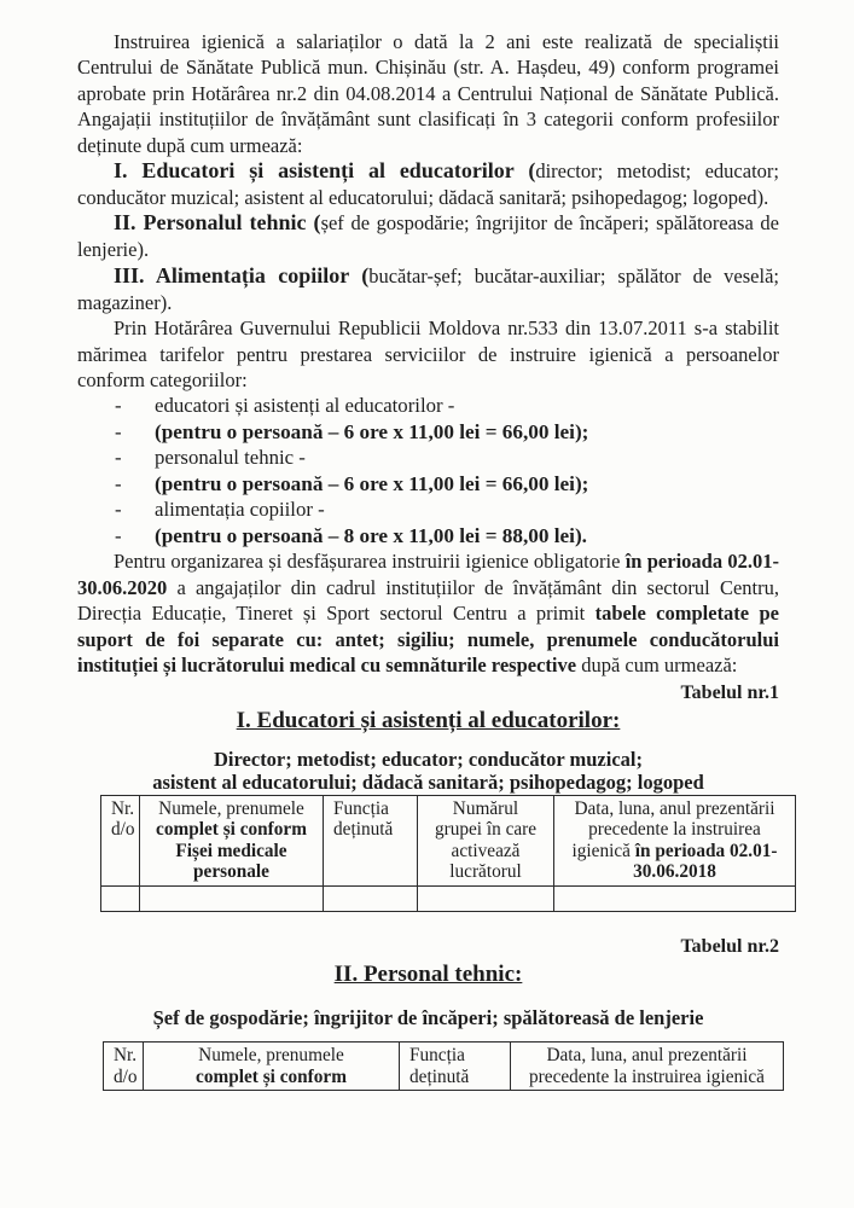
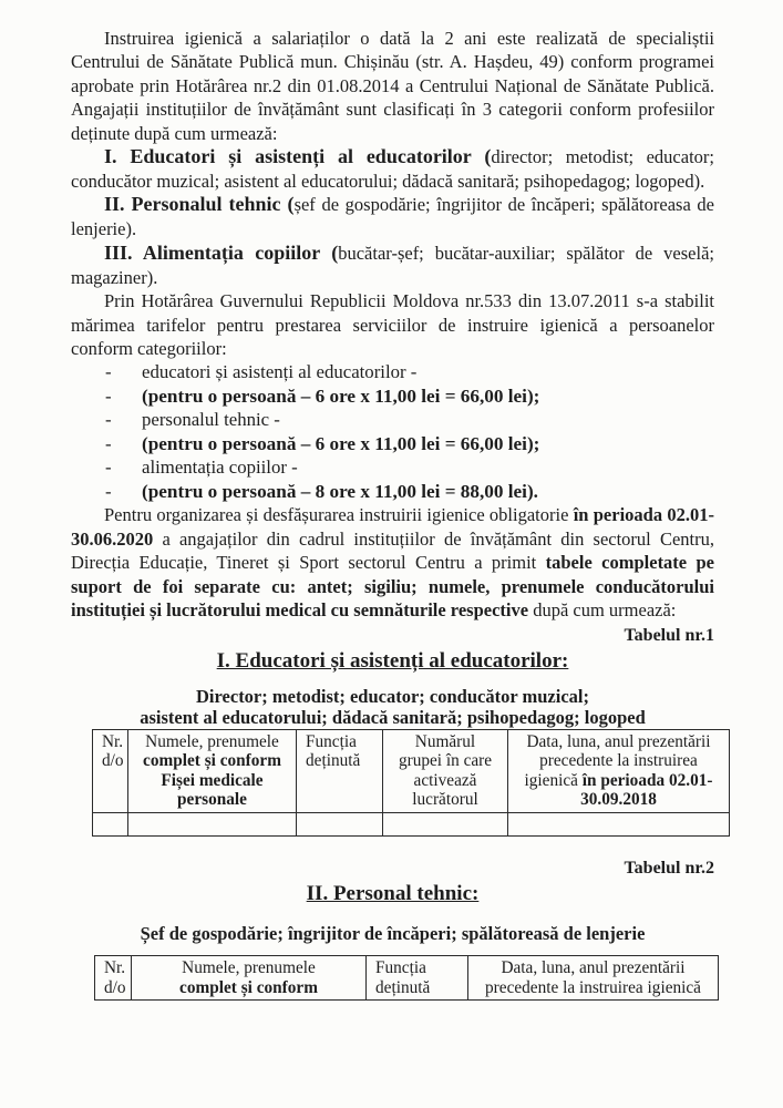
- Instruirea igienică a salariaților o dată la 2 ani este realizată de specialiștii Centrului de Sănătate Publică mun. Chișinău (str. A. Hașdeu, 49) conform programei aprobate prin Hotărârea nr.2 din 04.08.2014 a Centrului Național de Sănătate Publică. Angajații instituțiilor de învățământ sunt clasificați în 3 categorii conform profesiilor deținute după cum urmează:
+ Instruirea igienică a salariaților o dată la 2 ani este realizată de specialiștii Centrului de Sănătate Publică mun. Chișinău (str. A. Hașdeu, 49) conform programei aprobate prin Hotărârea nr.2 din 01.08.2014 a Centrului Național de Sănătate Publică. Angajații instituțiilor de învățământ sunt clasificați în 3 categorii conform profesiilor deținute după cum urmează:
  I. Educatori și asistenți al educatorilor (director; metodist; educator; conducător muzical; asistent al educatorului; dădacă sanitară; psihopedagog; logoped).
  II. Personalul tehnic (șef de gospodărie; îngrijitor de încăperi; spălătoreasa de lenjerie).
  III. Alimentația copiilor (bucătar-șef; bucătar-auxiliar; spălător de veselă; magaziner).
  Prin Hotărârea Guvernului Republicii Moldova nr.533 din 13.07.2011 s-a stabilit mărimea tarifelor pentru prestarea serviciilor de instruire igienică a persoanelor conform categoriilor:
  - educatori și asistenți al educatorilor -
  - (pentru o persoană – 6 ore x 11,00 lei = 66,00 lei);
  - personalul tehnic -
  - (pentru o persoană – 6 ore x 11,00 lei = 66,00 lei);
  - alimentația copiilor -
  - (pentru o persoană – 8 ore x 11,00 lei = 88,00 lei).
  Pentru organizarea și desfășurarea instruirii igienice obligatorie în perioada 02.01-30.06.2020 a angajaților din cadrul instituțiilor de învățământ din sectorul Centru, Direcția Educație, Tineret și Sport sectorul Centru a primit tabele completate pe suport de foi separate cu: antet; sigiliu; numele, prenumele conducătorului instituției și lucrătorului medical cu semnăturile respective după cum urmează:
  Tabelul nr.1
  I. Educatori și asistenți al educatorilor:
  Director; metodist; educator; conducător muzical;
  asistent al educatorului; dădacă sanitară; psihopedagog; logoped
- Nr. d/o	Numele, prenumele complet și conform Fișei medicale personale	Funcția deținută	Numărul grupei în care activează lucrătorul	Data, luna, anul prezentării precedente la instruirea igienică în perioada 02.01-30.06.2018
+ Nr. d/o	Numele, prenumele complet și conform Fișei medicale personale	Funcția deținută	Numărul grupei în care activează lucrătorul	Data, luna, anul prezentării precedente la instruirea igienică în perioada 02.01-30.09.2018
  Tabelul nr.2
  II. Personal tehnic:
  Șef de gospodărie; îngrijitor de încăperi; spălătoreasă de lenjerie
  Nr. d/o	Numele, prenumelecomplet și conform	Funcția deținută	Data, luna, anul prezentării precedente la instruirea igienică
